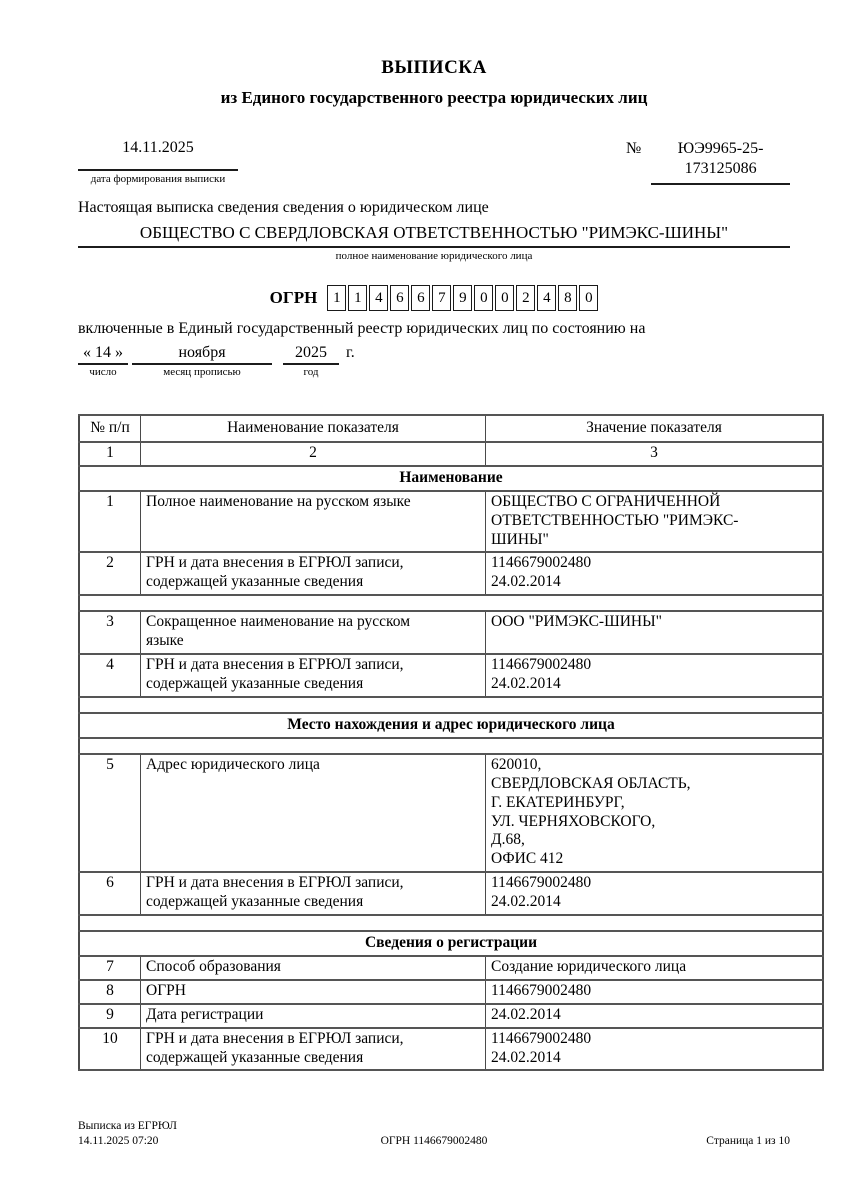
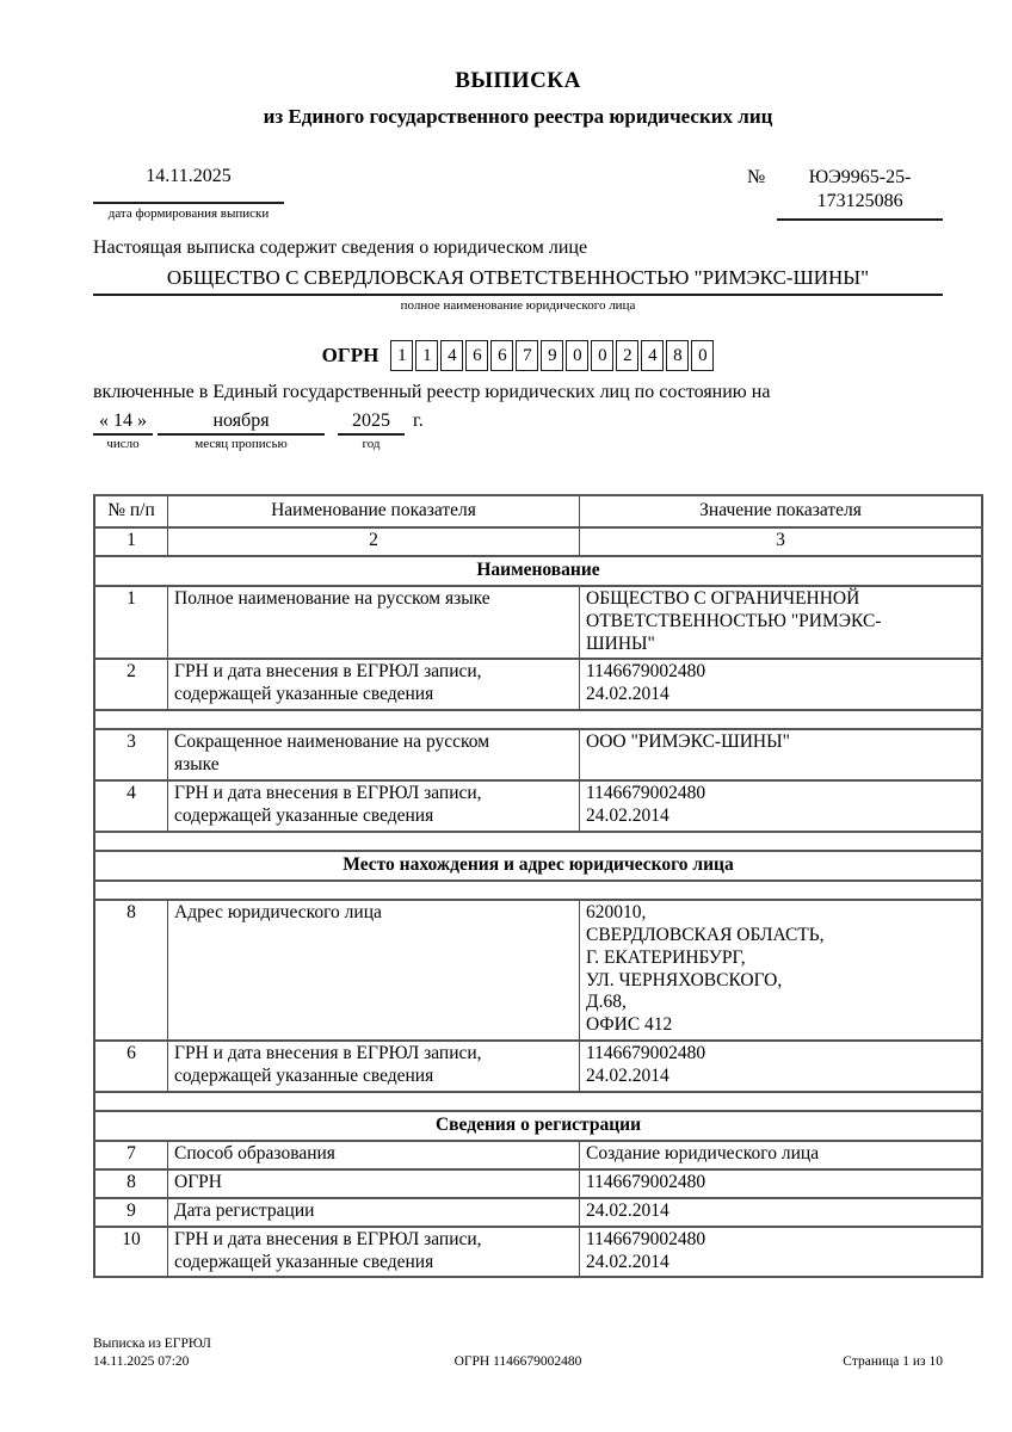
  ВЫПИСКА
  из Единого государственного реестра юридических лиц
  14.11.2025
  дата формирования выписки
  №
  ЮЭ9965-25-
  173125086
- Настоящая выписка сведения сведения о юридическом лице
+ Настоящая выписка содержит сведения о юридическом лице
  ОБЩЕСТВО С СВЕРДЛОВСКАЯ ОТВЕТСТВЕННОСТЬЮ "РИМЭКС-ШИНЫ"
  полное наименование юридического лица
  ОГРН
  1
  1
  4
  6
  6
  7
  9
  0
  0
  2
  4
  8
  0
  включенные в Единый государственный реестр юридических лиц по состоянию на
  « 14 »
  число
  ноября
  месяц прописью
  2025
  год
  г.
  № п/п	Наименование показателя	Значение показателя
  1	2	3
  Наименование
  1	Полное наименование на русском языке	ОБЩЕСТВО С ОГРАНИЧЕННОЙ ОТВЕТСТВЕННОСТЬЮ "РИМЭКС- ШИНЫ"
  2	ГРН и дата внесения в ЕГРЮЛ записи, содержащей указанные сведения	1146679002480 24.02.2014
  3	Сокращенное наименование на русском языке	ООО "РИМЭКС-ШИНЫ"
  4	ГРН и дата внесения в ЕГРЮЛ записи, содержащей указанные сведения	1146679002480 24.02.2014
  Место нахождения и адрес юридического лица
- 5	Адрес юридического лица	620010, СВЕРДЛОВСКАЯ ОБЛАСТЬ, Г. ЕКАТЕРИНБУРГ, УЛ. ЧЕРНЯХОВСКОГО, Д.68, ОФИС 412
+ 8	Адрес юридического лица	620010, СВЕРДЛОВСКАЯ ОБЛАСТЬ, Г. ЕКАТЕРИНБУРГ, УЛ. ЧЕРНЯХОВСКОГО, Д.68, ОФИС 412
  6	ГРН и дата внесения в ЕГРЮЛ записи, содержащей указанные сведения	1146679002480 24.02.2014
  Сведения о регистрации
  7	Способ образования	Создание юридического лица
  8	ОГРН	1146679002480
  9	Дата регистрации	24.02.2014
  10	ГРН и дата внесения в ЕГРЮЛ записи, содержащей указанные сведения	1146679002480 24.02.2014
  Выписка из ЕГРЮЛ
  14.11.2025 07:20
  ОГРН 1146679002480
  Страница 1 из 10
